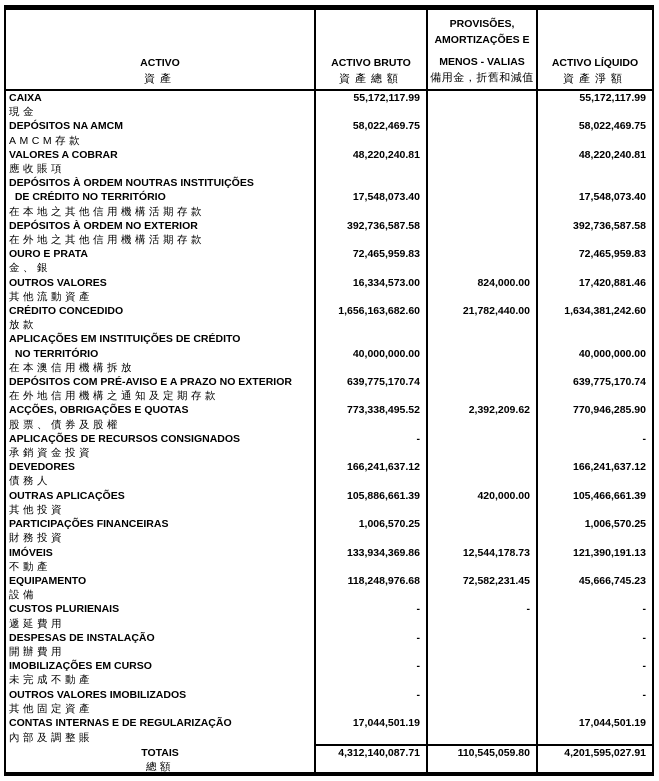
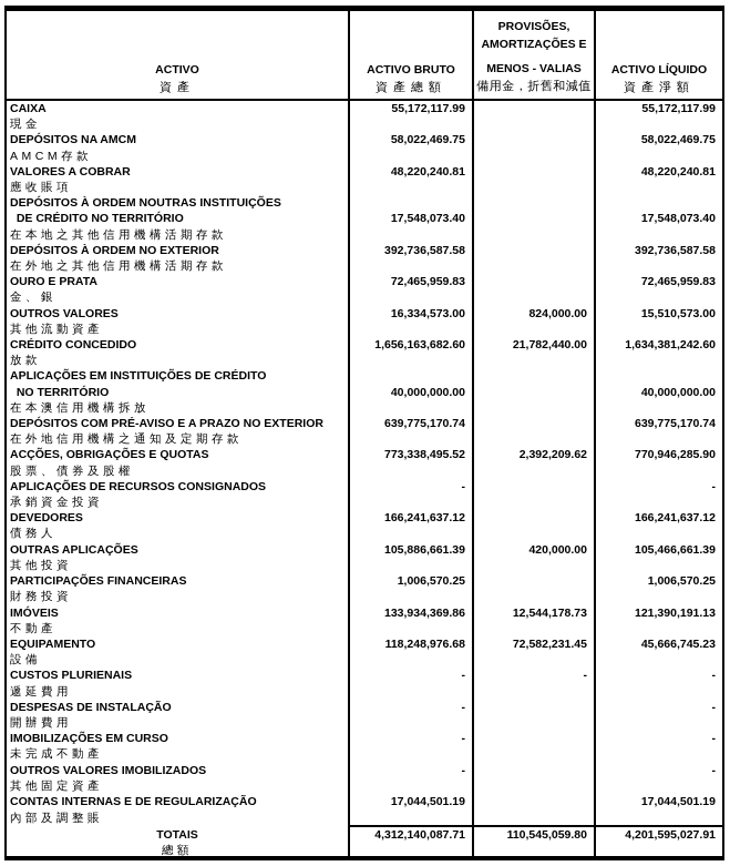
  ACTIVO 資產	ACTIVO BRUTO 資產總額	PROVISÕES, AMORTIZAÇÕES E MENOS - VALIAS 備用金，折舊和減值	ACTIVO LÍQUIDO 資產淨額
  CAIXA	55,172,117.99		55,172,117.99
  現金
  DEPÓSITOS NA AMCM	58,022,469.75		58,022,469.75
  AMCM存款
  VALORES A COBRAR	48,220,240.81		48,220,240.81
  應收賬項
  DEPÓSITOS À ORDEM NOUTRAS INSTITUIÇÕES
  DE CRÉDITO NO TERRITÓRIO	17,548,073.40		17,548,073.40
  在本地之其他信用機構活期存款
  DEPÓSITOS À ORDEM NO EXTERIOR	392,736,587.58		392,736,587.58
  在外地之其他信用機構活期存款
  OURO E PRATA	72,465,959.83		72,465,959.83
  金、銀
- OUTROS VALORES	16,334,573.00	824,000.00	17,420,881.46
+ OUTROS VALORES	16,334,573.00	824,000.00	15,510,573.00
  其他流動資產
  CRÉDITO CONCEDIDO	1,656,163,682.60	21,782,440.00	1,634,381,242.60
  放款
  APLICAÇÕES EM INSTITUIÇÕES DE CRÉDITO
  NO TERRITÓRIO	40,000,000.00		40,000,000.00
  在本澳信用機構拆放
  DEPÓSITOS COM PRÉ-AVISO E A PRAZO NO EXTERIOR	639,775,170.74		639,775,170.74
  在外地信用機構之通知及定期存款
  ACÇÕES, OBRIGAÇÕES E QUOTAS	773,338,495.52	2,392,209.62	770,946,285.90
  股票、債券及股權
  APLICAÇÕES DE RECURSOS CONSIGNADOS	-		-
  承銷資金投資
  DEVEDORES	166,241,637.12		166,241,637.12
  債務人
  OUTRAS APLICAÇÕES	105,886,661.39	420,000.00	105,466,661.39
  其他投資
  PARTICIPAÇÕES FINANCEIRAS	1,006,570.25		1,006,570.25
  財務投資
  IMÓVEIS	133,934,369.86	12,544,178.73	121,390,191.13
  不動產
  EQUIPAMENTO	118,248,976.68	72,582,231.45	45,666,745.23
  設備
  CUSTOS PLURIENAIS	-	-	-
  遞延費用
  DESPESAS DE INSTALAÇÃO	-		-
  開辦費用
  IMOBILIZAÇÕES EM CURSO	-		-
  未完成不動產
  OUTROS VALORES IMOBILIZADOS	-		-
  其他固定資產
  CONTAS INTERNAS E DE REGULARIZAÇÃO	17,044,501.19		17,044,501.19
  內部及調整賬
  TOTAIS	4,312,140,087.71	110,545,059.80	4,201,595,027.91
  總額
